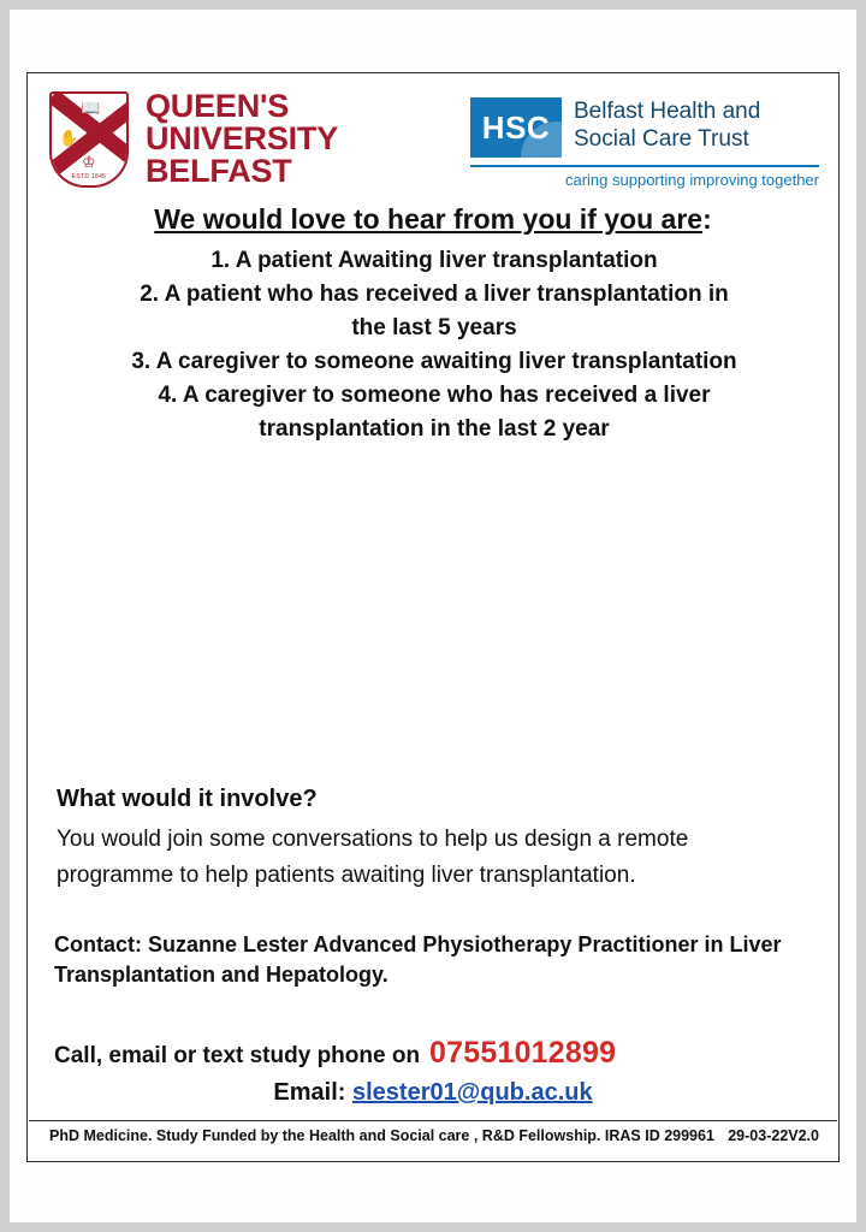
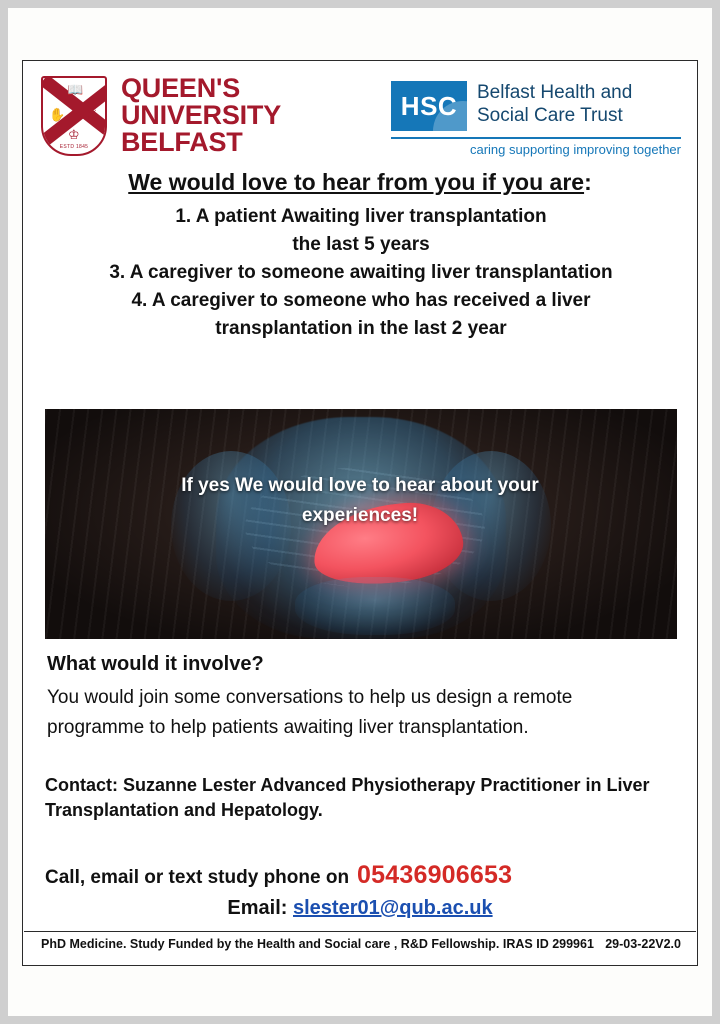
  📖
  ✋
  ⚔
  ♔
  QUEEN'S
  UNIVERSITY
  BELFAST
  HSC
  Belfast Health and
  Social Care Trust
  caring supporting improving together
  We would love to hear from you if you are:
  1. A patient Awaiting liver transplantation
- 2. A patient who has received a liver transplantation in
  the last 5 years
  3. A caregiver to someone awaiting liver transplantation
  4. A caregiver to someone who has received a liver
  transplantation in the last 2 year
+ If yes We would love to hear about your
+ experiences!
  What would it involve?
  You would join some conversations to help us design a remote programme to help patients awaiting liver transplantation.
  Contact: Suzanne Lester Advanced Physiotherapy Practitioner in Liver Transplantation and Hepatology.
- Call, email or text study phone on 07551012899
+ Call, email or text study phone on 05436906653
  Email: slester01@qub.ac.uk
  PhD Medicine. Study Funded by the Health and Social care , R&D Fellowship. IRAS ID 299961
  29-03-22V2.0
